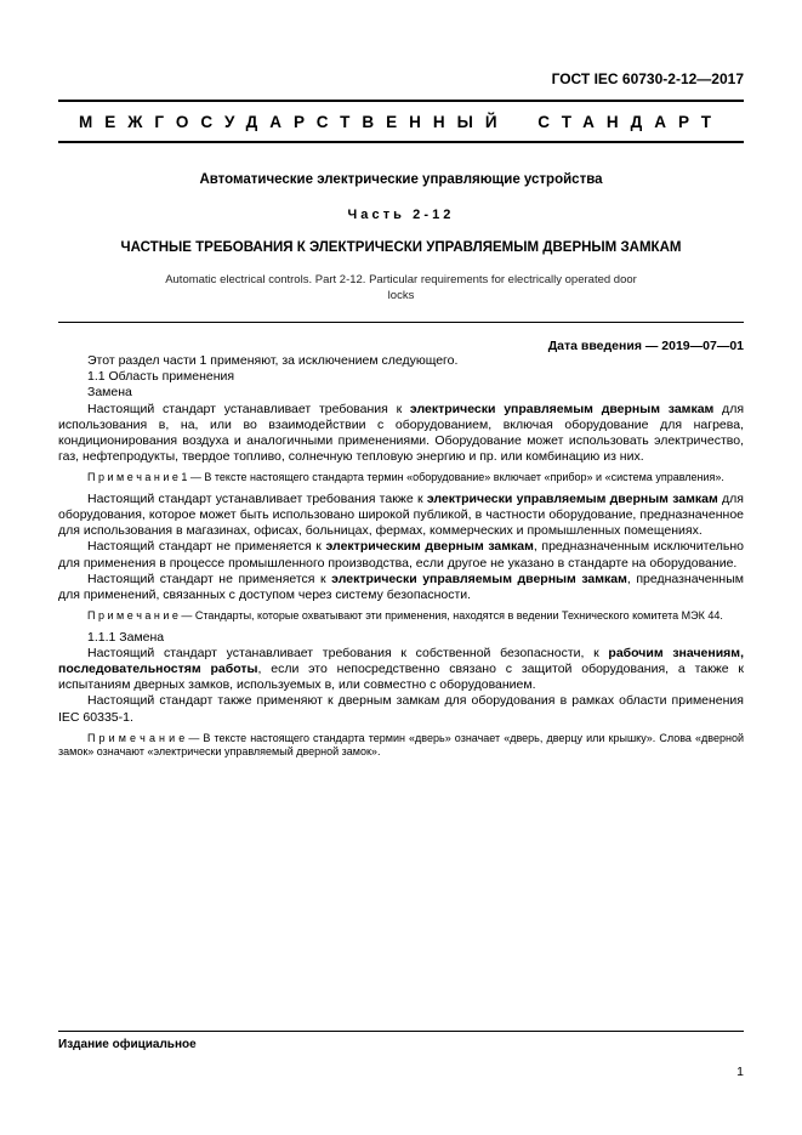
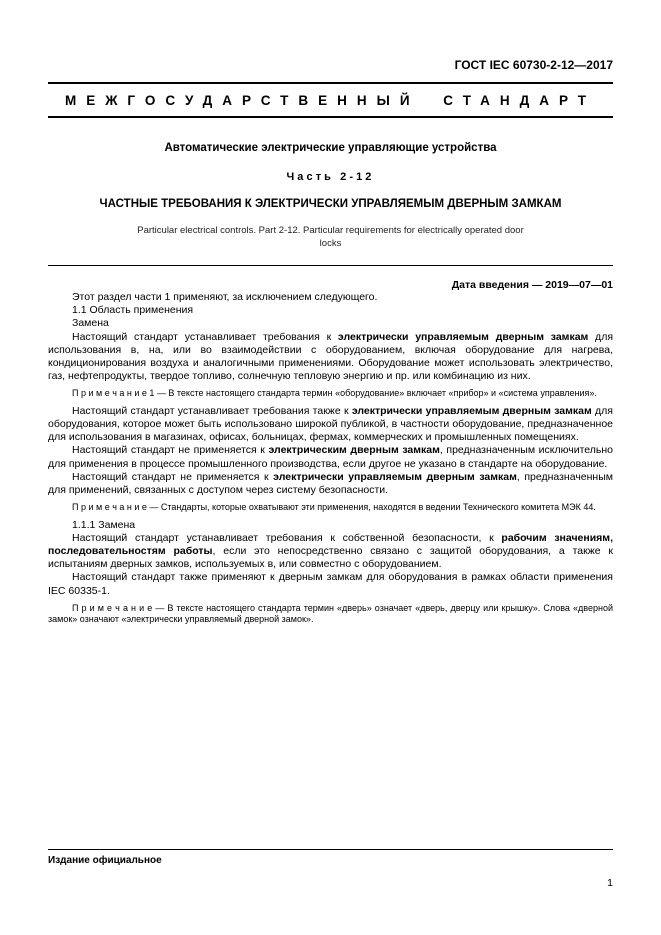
  ГОСТ IEC 60730-2-12—2017
  МЕЖГОСУДАРСТВЕННЫЙ СТАНДАРТ
  Автоматические электрические управляющие устройства
  Часть 2-12
  ЧАСТНЫЕ ТРЕБОВАНИЯ К ЭЛЕКТРИЧЕСКИ УПРАВЛЯЕМЫМ ДВЕРНЫМ ЗАМКАМ
- Automatic electrical controls. Part 2-12. Particular requirements for electrically operated door locks
+ Particular electrical controls. Part 2-12. Particular requirements for electrically operated door locks
  Дата введения — 2019—07—01
  Этот раздел части 1 применяют, за исключением следующего.
  1.1 Область применения
  Замена
  Настоящий стандарт устанавливает требования к электрически управляемым дверным замкам для использования в, на, или во взаимодействии с оборудованием, включая оборудование для нагрева, кондиционирования воздуха и аналогичными применениями. Оборудование может использовать электричество, газ, нефтепродукты, твердое топливо, солнечную тепловую энергию и пр. или комбинацию из них.
  П р и м е ч а н и е 1 — В тексте настоящего стандарта термин «оборудование» включает «прибор» и «система управления».
  Настоящий стандарт устанавливает требования также к электрически управляемым дверным замкам для оборудования, которое может быть использовано широкой публикой, в частности оборудование, предназначенное для использования в магазинах, офисах, больницах, фермах, коммерческих и промышленных помещениях.
  Настоящий стандарт не применяется к электрическим дверным замкам, предназначенным исключительно для применения в процессе промышленного производства, если другое не указано в стандарте на оборудование.
  Настоящий стандарт не применяется к электрически управляемым дверным замкам, предназначенным для применений, связанных с доступом через систему безопасности.
  П р и м е ч а н и е — Стандарты, которые охватывают эти применения, находятся в ведении Технического комитета МЭК 44.
  1.1.1 Замена
  Настоящий стандарт устанавливает требования к собственной безопасности, к рабочим значениям, последовательностям работы, если это непосредственно связано с защитой оборудования, а также к испытаниям дверных замков, используемых в, или совместно с оборудованием.
  Настоящий стандарт также применяют к дверным замкам для оборудования в рамках области применения IEC 60335-1.
  П р и м е ч а н и е — В тексте настоящего стандарта термин «дверь» означает «дверь, дверцу или крышку». Слова «дверной замок» означают «электрически управляемый дверной замок».
  Издание официальное
  1
